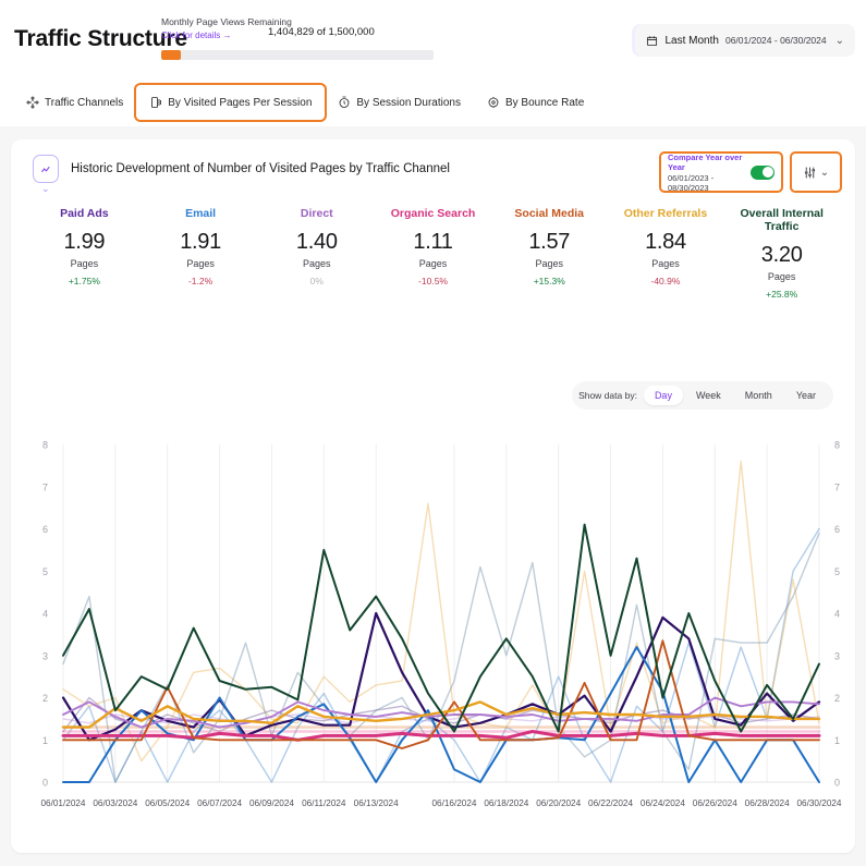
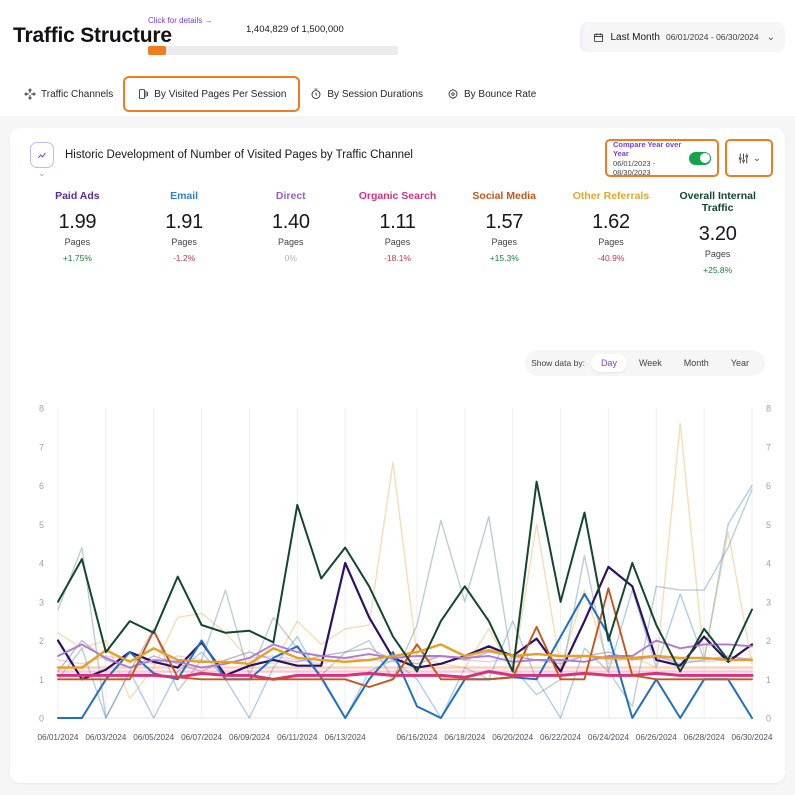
  Traffic Structure
- Monthly Page Views Remaining
  Click for details →
  1,404,829 of 1,500,000
  Last Month
  06/01/2024 - 06/30/2024
  ⌄
  Traffic Channels
  By Visited Pages Per Session
  By Session Durations
  By Bounce Rate
  ⌄
  Historic Development of Number of Visited Pages by Traffic Channel
  Compare Year over Year
  06/01/2023 - 08/30/2023
  ⌄
  Paid Ads
  1.99
  Pages
  +1.75%
  Email
  1.91
  Pages
  -1.2%
  Direct
  1.40
  Pages
  0%
  Organic Search
  1.11
  Pages
- -10.5%
+ -18.1%
  Social Media
  1.57
  Pages
  +15.3%
  Other Referrals
- 1.84
+ 1.62
  Pages
  -40.9%
  Overall Internal Traffic
  3.20
  Pages
  +25.8%
  Show data by:
  Day
  Week
  Month
  Year
  0
  0
  1
  1
  2
  2
  3
  3
  4
  4
  5
  5
  6
  6
  7
  7
  8
  8
  06/01/2024
  06/03/2024
  06/05/2024
  06/07/2024
  06/09/2024
  06/11/2024
  06/13/2024
  06/16/2024
  06/18/2024
  06/20/2024
  06/22/2024
  06/24/2024
  06/26/2024
  06/28/2024
  06/30/2024
